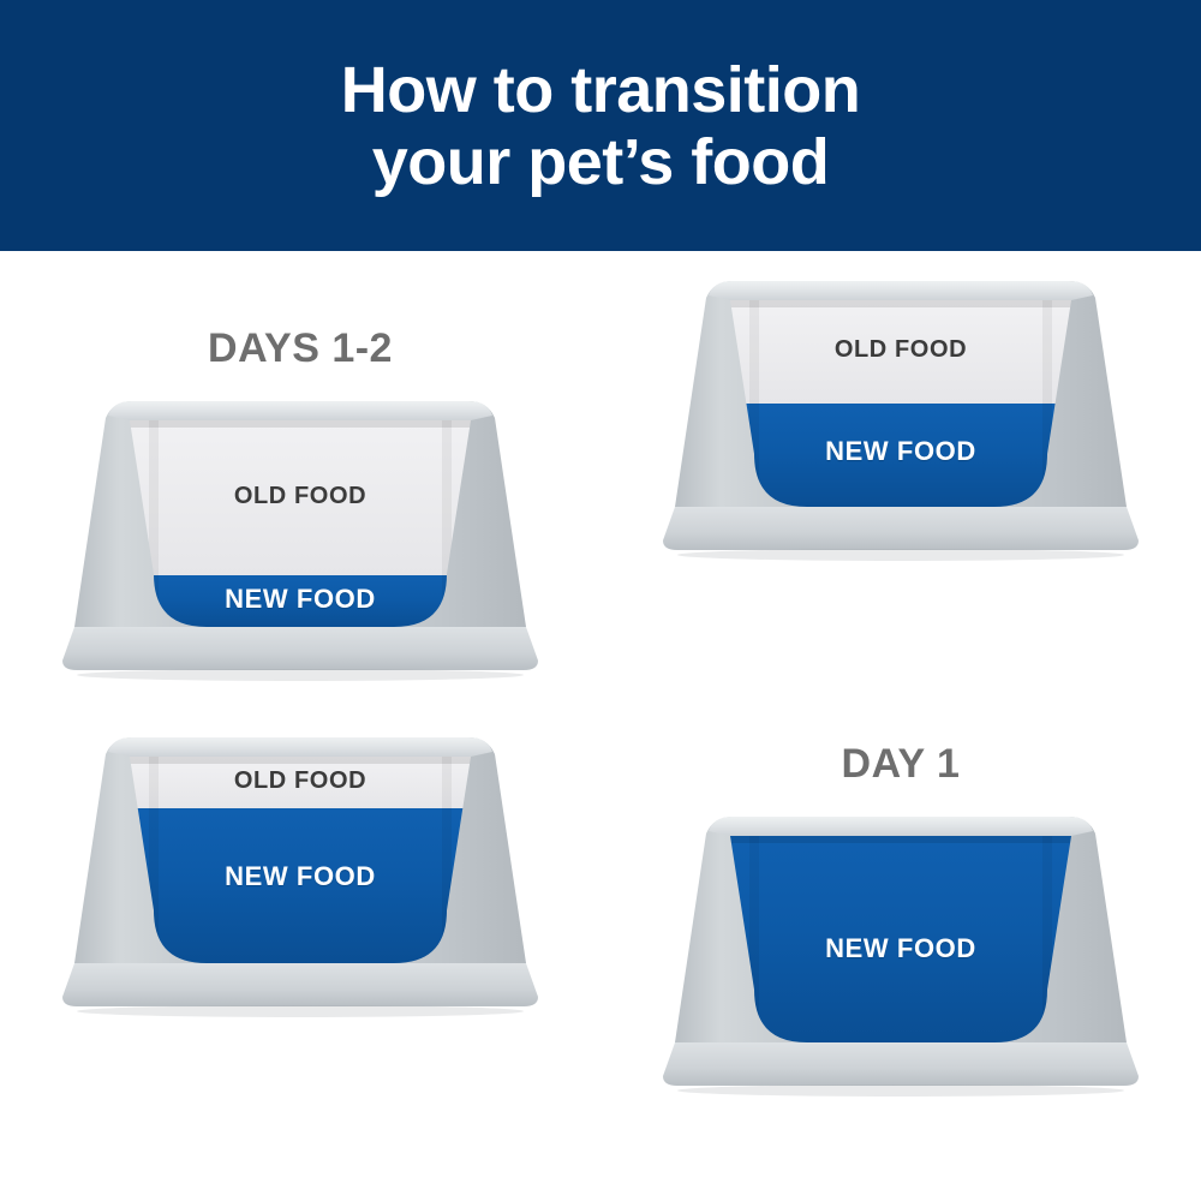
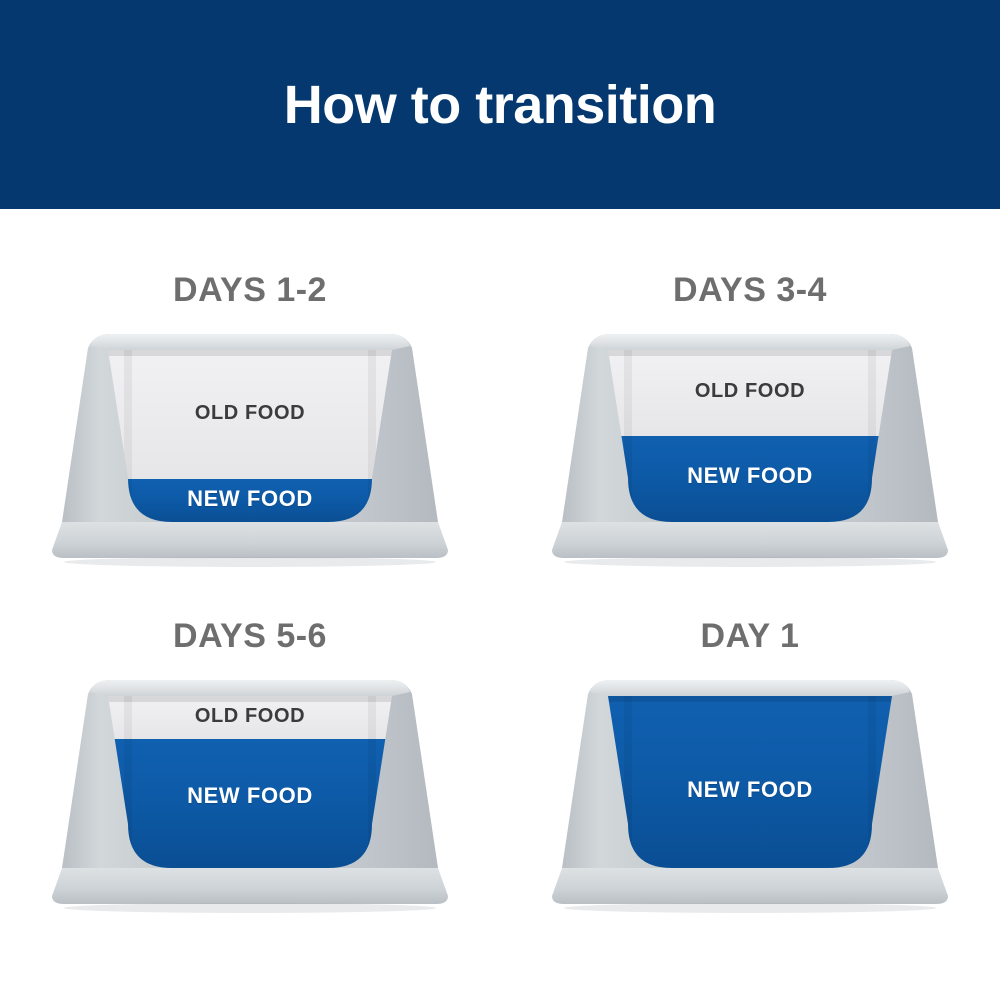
  How to transition
- your pet’s food
  DAYS 1-2
  OLD FOOD
  NEW FOOD
+ DAYS 3-4
  OLD FOOD
  NEW FOOD
+ DAYS 5-6
  OLD FOOD
  NEW FOOD
  DAY 1
  NEW FOOD
